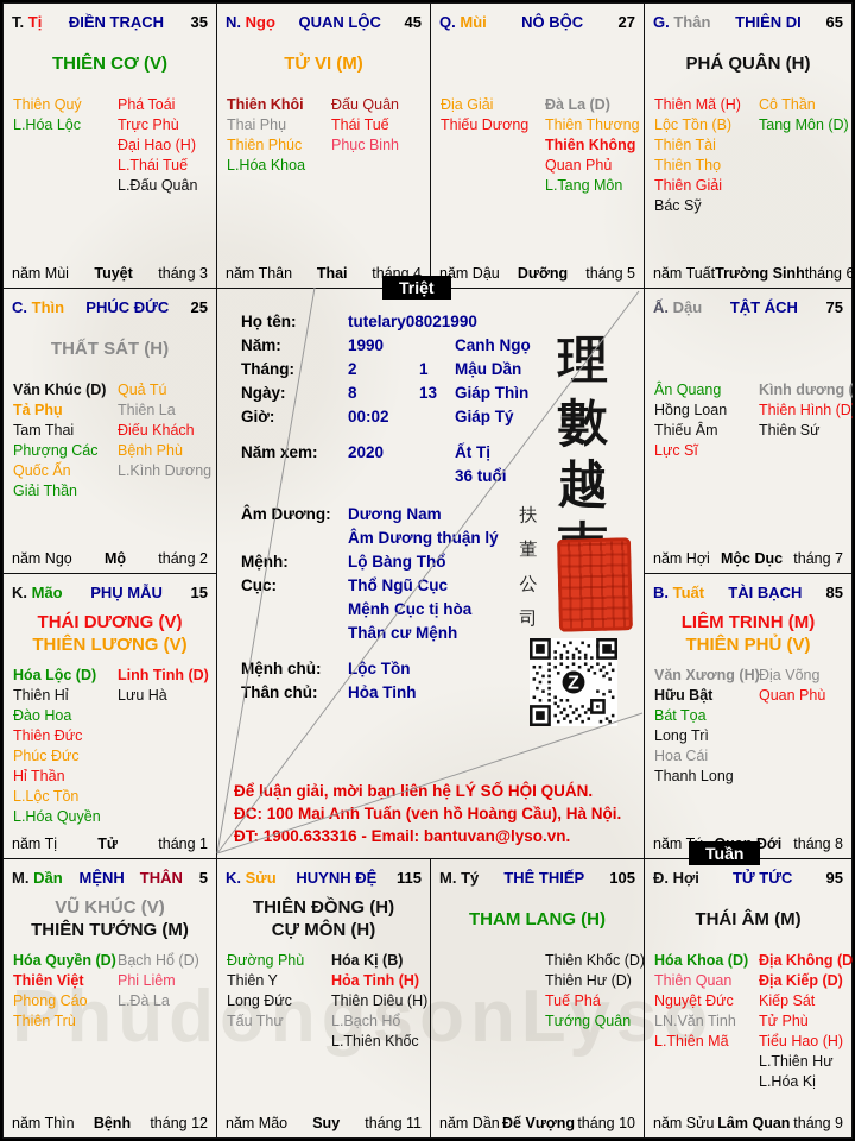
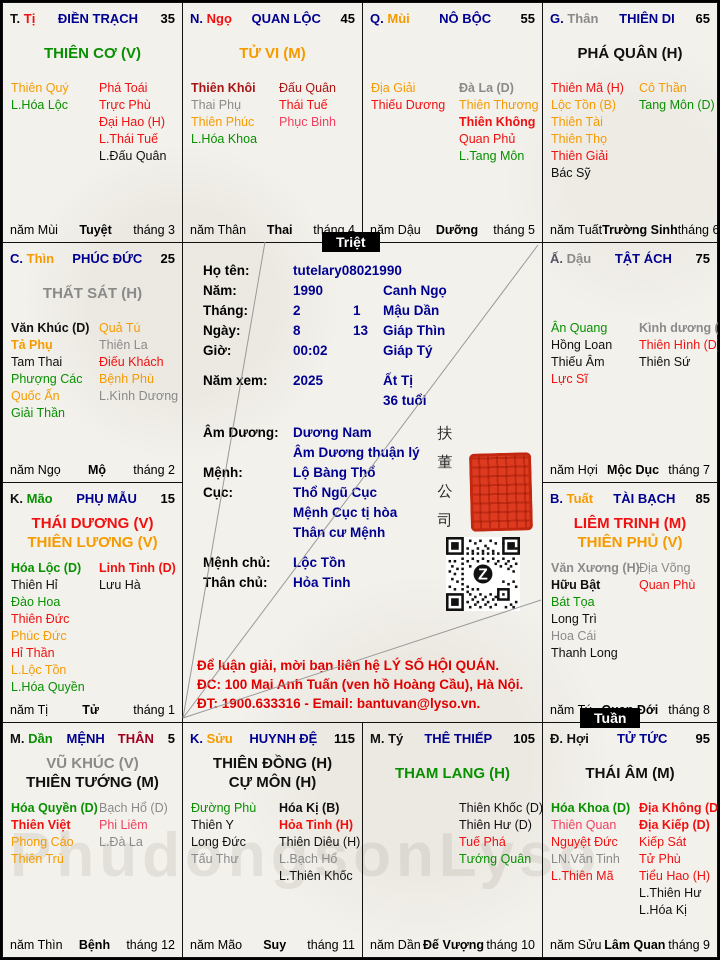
  PhudongsonLyso
  T. Tị
  ĐIỀN TRẠCH
  35
  THIÊN CƠ (V)
  Thiên Quý
  L.Hóa Lộc
  Phá Toái
  Trực Phù
  Đại Hao (H)
  L.Thái Tuế
  L.Đấu Quân
  năm Mùi
  Tuyệt
  tháng 3
  N. Ngọ
  QUAN LỘC
  45
  TỬ VI (M)
  Thiên Khôi
  Thai Phụ
  Thiên Phúc
  L.Hóa Khoa
  Đấu Quân
  Thái Tuế
  Phục Binh
  năm Thân
  Thai
  tháng 4
  Q. Mùi
  NÔ BỘC
- 27
+ 55
  Địa Giải
  Thiếu Dương
  Đà La (D)
  Thiên Thương
  Thiên Không
  Quan Phủ
  L.Tang Môn
  năm Dậu
  Dưỡng
  tháng 5
  G. Thân
  THIÊN DI
  65
  PHÁ QUÂN (H)
  Thiên Mã (H)
  Lộc Tồn (B)
  Thiên Tài
  Thiên Thọ
  Thiên Giải
  Bác Sỹ
  Cô Thần
  Tang Môn (D)
  năm Tuất
  Trường Sinh
  tháng 6
  C. Thìn
  PHÚC ĐỨC
  25
  THẤT SÁT (H)
  Văn Khúc (D)
  Tả Phụ
  Tam Thai
  Phượng Các
  Quốc Ấn
  Giải Thần
  Quả Tú
  Thiên La
  Điếu Khách
  Bệnh Phù
  L.Kình Dương
  năm Ngọ
  Mộ
  tháng 2
  Ấ. Dậu
  TẬT ÁCH
  75
  Ân Quang
  Hồng Loan
  Thiếu Âm
  Lực Sĩ
  Kình dương (
  Thiên Hình (D
  Thiên Sứ
  năm Hợi
  Mộc Dục
  tháng 7
  K. Mão
  PHỤ MẪU
  15
  THÁI DƯƠNG (V)
  THIÊN LƯƠNG (V)
  Hóa Lộc (D)
  Thiên Hỉ
  Đào Hoa
  Thiên Đức
  Phúc Đức
  Hỉ Thần
  L.Lộc Tồn
  L.Hóa Quyền
  Linh Tinh (D)
  Lưu Hà
  năm Tị
  Tử
  tháng 1
  B. Tuất
  TÀI BẠCH
  85
  LIÊM TRINH (M)
  THIÊN PHỦ (V)
  Văn Xương (H)
  Hữu Bật
  Bát Tọa
  Long Trì
  Hoa Cái
  Thanh Long
  Địa Võng
  Quan Phù
  tháng 8
  M. Dần
  MỆNH THÂN
  5
  VŨ KHÚC (V)
  THIÊN TƯỚNG (M)
  Hóa Quyền (D)
  Thiên Việt
  Phong Cáo
  Thiên Trù
  Bạch Hổ (D)
  Phi Liêm
  L.Đà La
  năm Thìn
  Bệnh
  tháng 12
  K. Sửu
  HUYNH ĐỆ
  115
  THIÊN ĐỒNG (H)
  CỰ MÔN (H)
  Đường Phù
  Thiên Y
  Long Đức
  Tấu Thư
  Hóa Kị (B)
  Hỏa Tinh (H)
  Thiên Diêu (H)
  L.Bạch Hổ
  L.Thiên Khốc
  năm Mão
  Suy
  tháng 11
  M. Tý
  THÊ THIẾP
  105
  THAM LANG (H)
  Thiên Khốc (D)
  Thiên Hư (D)
  Tuế Phá
  Tướng Quân
  năm Dần
  Đế Vượng
  tháng 10
  Đ. Hợi
  TỬ TỨC
  95
  THÁI ÂM (M)
  Hóa Khoa (D)
  Thiên Quan
  Nguyệt Đức
  LN.Văn Tinh
  L.Thiên Mã
  Địa Không (D
  Địa Kiếp (D)
  Kiếp Sát
  Tử Phù
  Tiểu Hao (H)
  L.Thiên Hư
  L.Hóa Kị
  năm Sửu
  Lâm Quan
  tháng 9
  Họ tên:
  tutelary08021990
  Năm:
  1990
  Canh Ngọ
  Tháng:
  2
  1
  Mậu Dần
  Ngày:
  8
  13
  Giáp Thìn
  Giờ:
  00:02
  Giáp Tý
  Năm xem:
- 2020
+ 2025
  Ất Tị
  36 tuổi
  Âm Dương:
  Dương Nam
  Âm Dương thuận lý
  Mệnh:
  Lộ Bàng Thổ
  Cục:
  Thổ Ngũ Cục
  Mệnhục tị hòa
  Thân cư Mệnh
  Mệnh chủ:
  Lộc Tồn
  Thân chủ:
  Hỏa Tinh
- 理
- 數
- 越
  扶董公司
  Z
  Để luận giải, mời bạn lên hệ LÝ SỐ HỘI QUÁN.
  ĐC: 100 Mai Anh Tuấn (ven hồ Hoàng Cầu), Hà Nội.
  ĐT:900.633316 - Email: bantuvan@lyso.vn.
  Triệt
  Tuần
